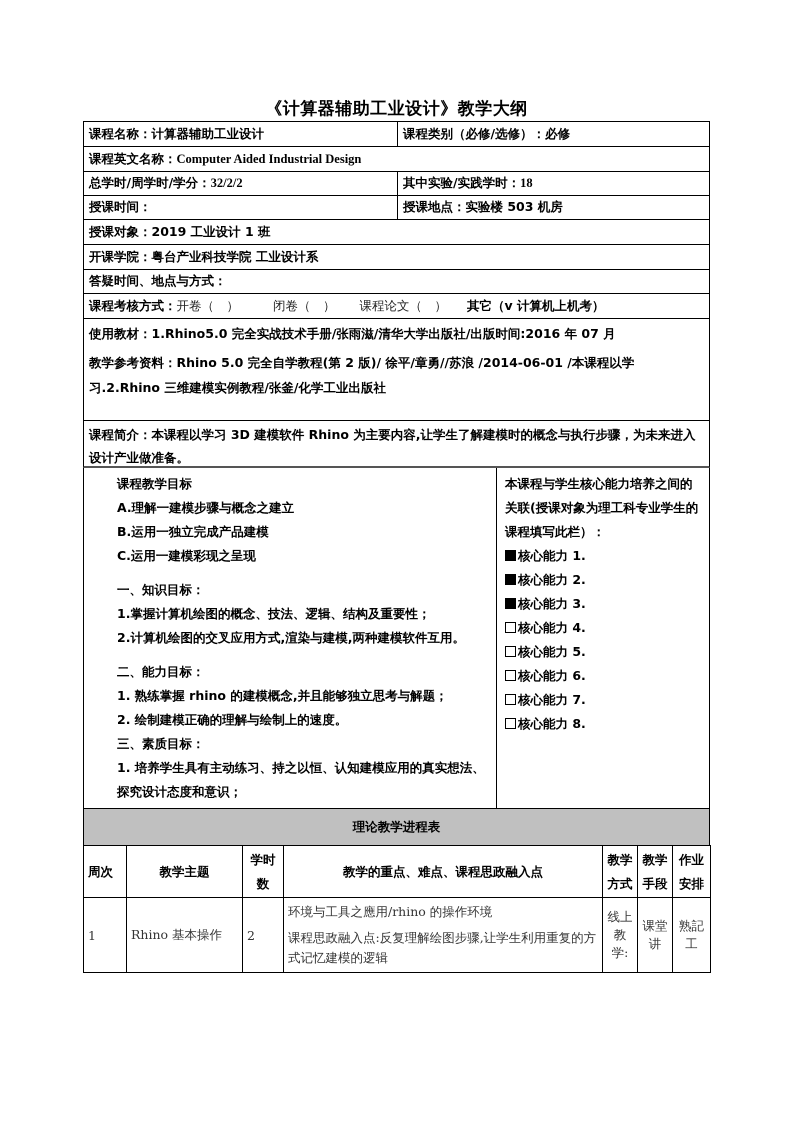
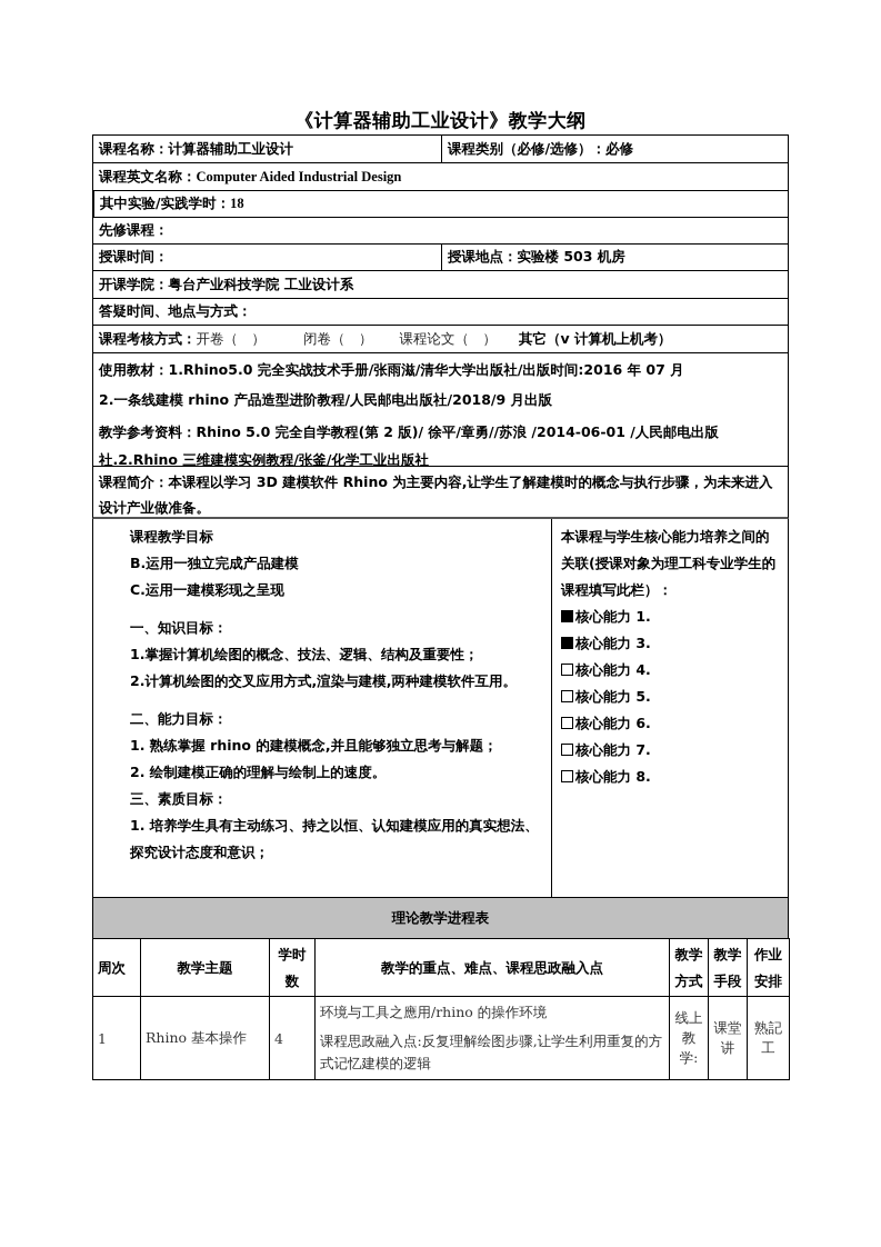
  《计算器辅助工业设计》教学大纲
  课程名称：
  计算器辅助工业设计
  课程类别（必修/选修）：
  必修
  课程英文名称：
  Computer Aided Industrial Design
- 总学时/周学时/学分：
- 32/2/2
  其中实验/实践学时：
  18
+ 先修课程：
  授课时间：
  授课地点：
  实验楼 503 机房
- 授课对象：
- 2019 工业设计 1 班
  开课学院：
  粤台产业科技学院 工业设计系
  答疑时间、地点与方式：
  课程考核方式：
  开卷（ ）
  闭卷（ ）
  课程论文（ ）
  其它（v 计算机上机考）
  使用教材：1.Rhino5.0 完全实战技术手册/张雨滋/清华大学出版社/出版时间:2016 年 07 月
+ 2.一条线建模 rhino 产品造型进阶教程/人民邮电出版社/2018/9 月出版
- 教学参考资料：Rhino 5.0 完全自学教程(第 2 版)/ 徐平/章勇//苏浪 /2014-06-01 /本课程以学习.2.Rhino 三维建模实例教程/张釜/化学工业出版社
+ 教学参考资料：Rhino 5.0 完全自学教程(第 2 版)/ 徐平/章勇//苏浪 /2014-06-01 /人民邮电出版社.2.Rhino 三维建模实例教程/张釜/化学工业出版社
  课程简介：本课程以学习 3D 建模软件 Rhino 为主要内容,让学生了解建模时的概念与执行步骤，为未来进入设计产业做准备。
  课程教学目标
- A.理解一建模步骤与概念之建立
  B.运用一独立完成产品建模
  C.运用一建模彩现之呈现
  一、知识目标：
  1.掌握计算机绘图的概念、技法、逻辑、结构及重要性；
  2.计算机绘图的交叉应用方式,渲染与建模,两种建模软件互用。
  二、能力目标：
  1. 熟练掌握 rhino 的建模概念,并且能够独立思考与解题；
  2. 绘制建模正确的理解与绘制上的速度。
  三、素质目标：
  1. 培养学生具有主动练习、持之以恒、认知建模应用的真实想法、探究设计态度和意识；
  本课程与学生核心能力培养之间的关联(授课对象为理工科专业学生的课程填写此栏）：
  核心能力 1.
- 核心能力 2.
  核心能力 3.
  核心能力 4.
  核心能力 5.
  核心能力 6.
  核心能力 7.
  核心能力 8.
  理论教学进程表
  周次	教学主题	学时数	教学的重点、难点、课程思政融入点	教学方式	教学手段	作业安排
- 1	Rhino 基本操作	2	环境与工具之應用/rhino 的操作环境 课程思政融入点:反复理解绘图步骤,让学生利用重复的方式记忆建模的逻辑	线上教学:	课堂讲	熟記工
+ 1	Rhino 基本操作	4	环境与工具之應用/rhino 的操作环境 课程思政融入点:反复理解绘图步骤,让学生利用重复的方式记忆建模的逻辑	线上教学:	课堂讲	熟記工
